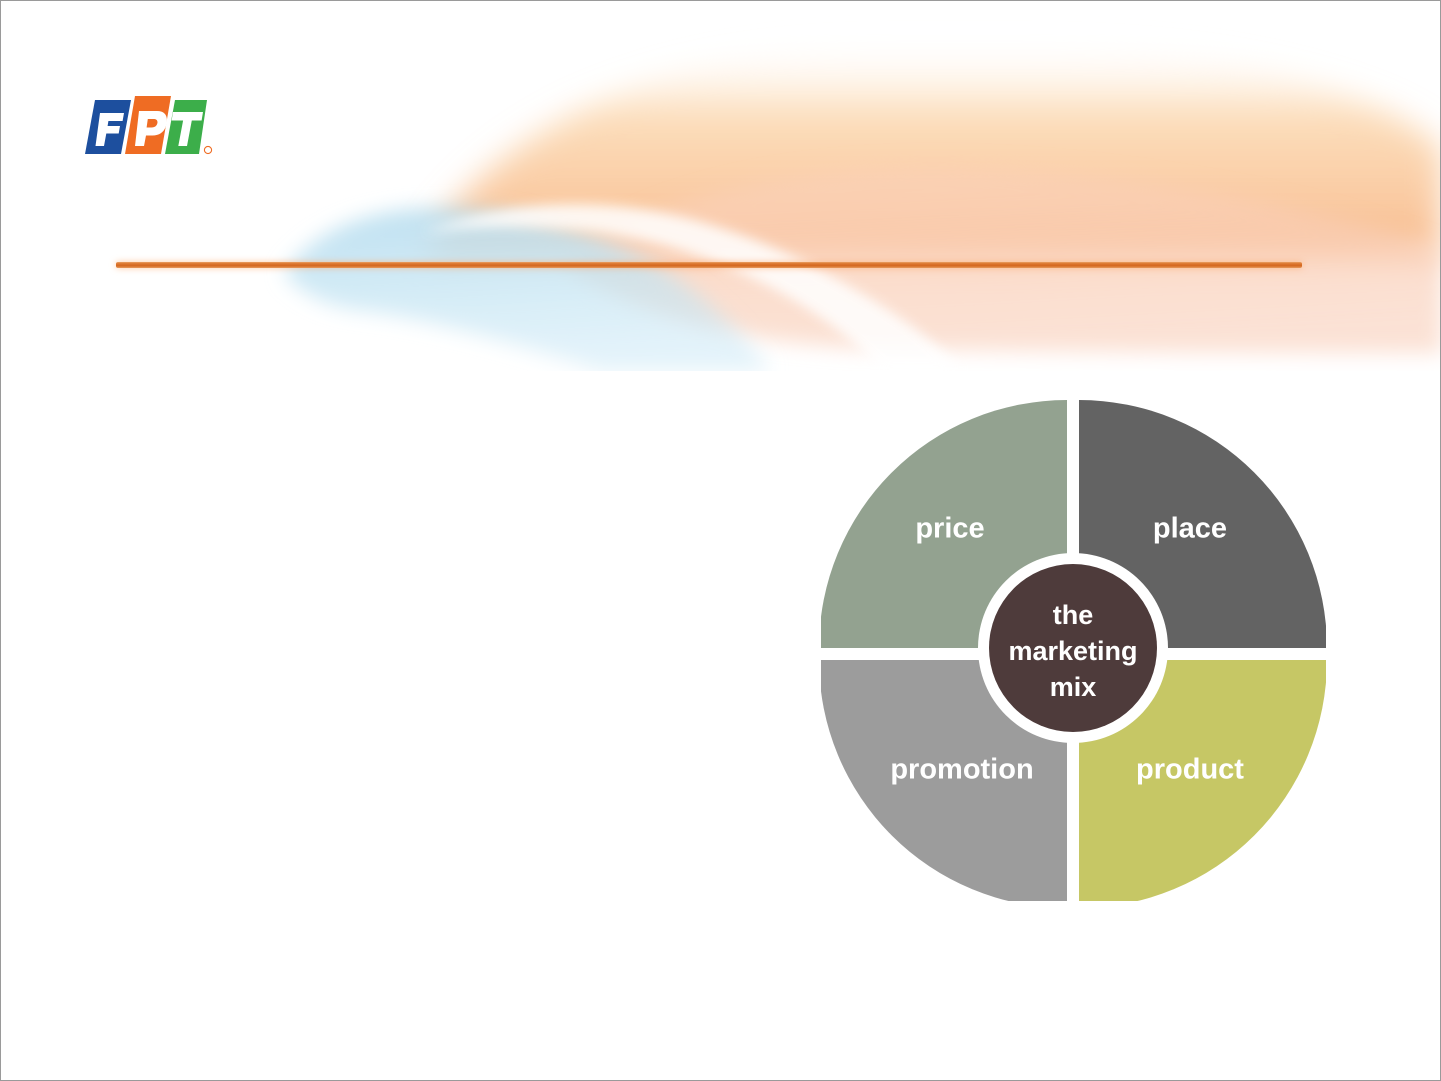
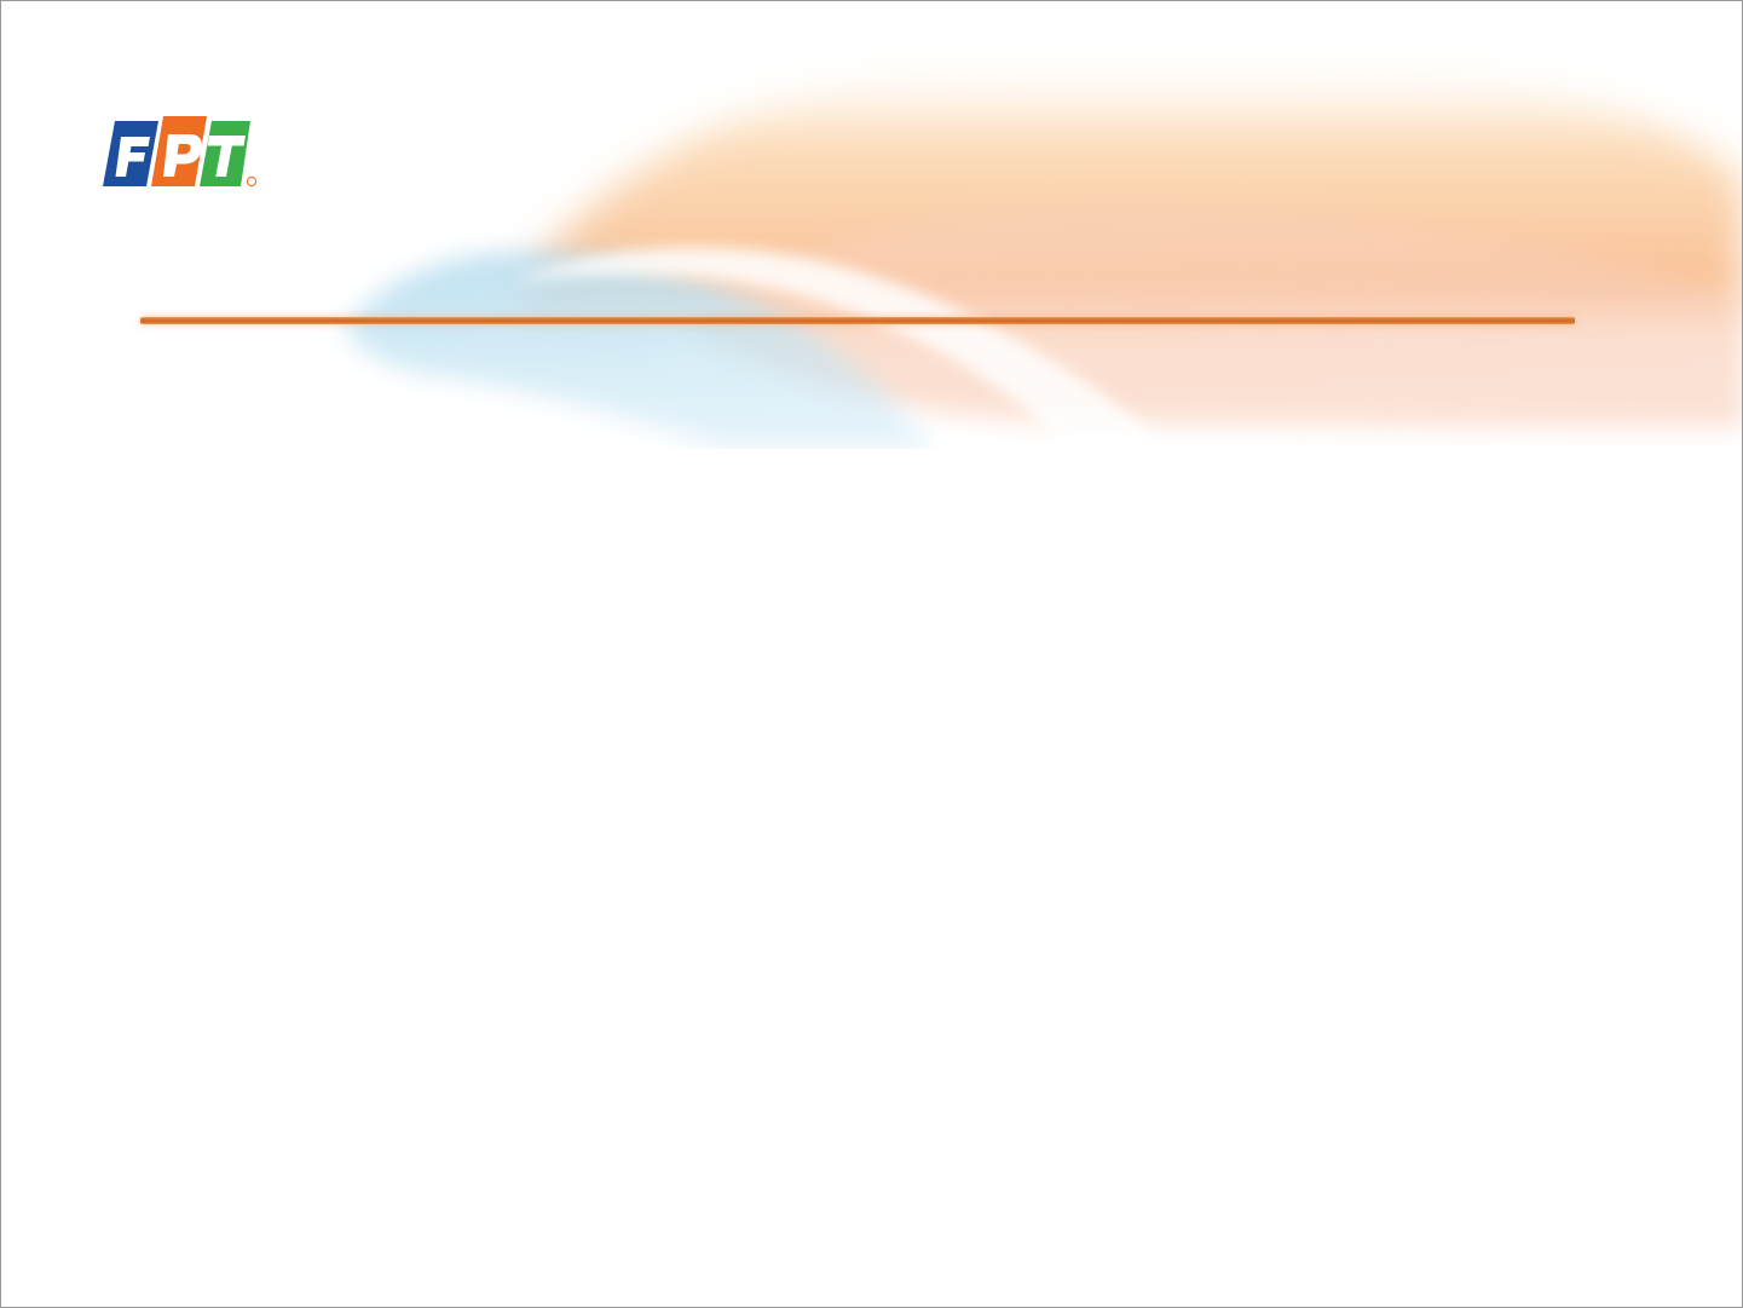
- price
- place
- product
- promotion
- the
- marketing
- mix
